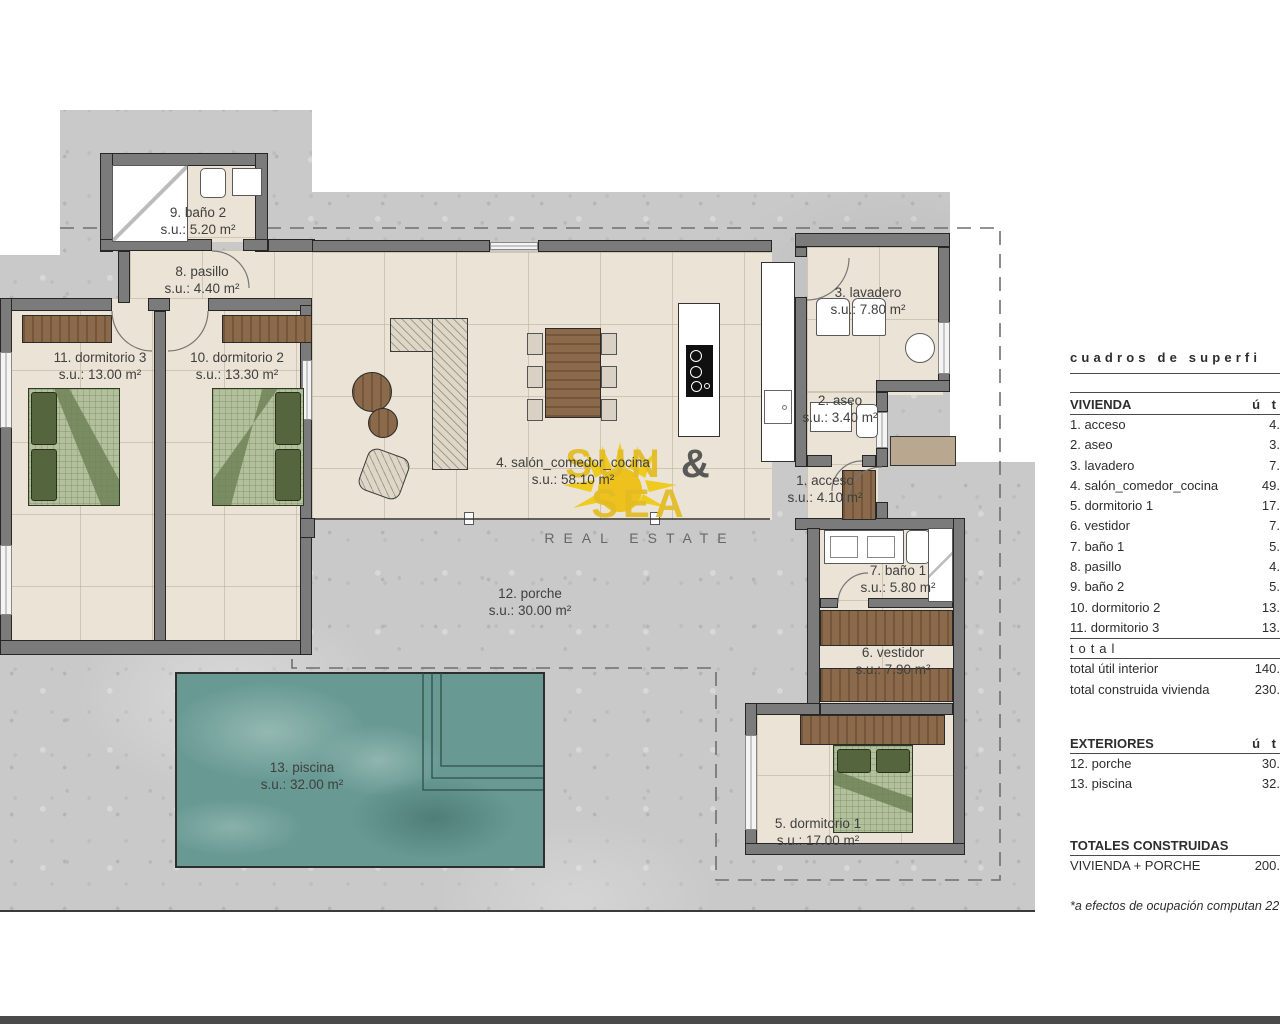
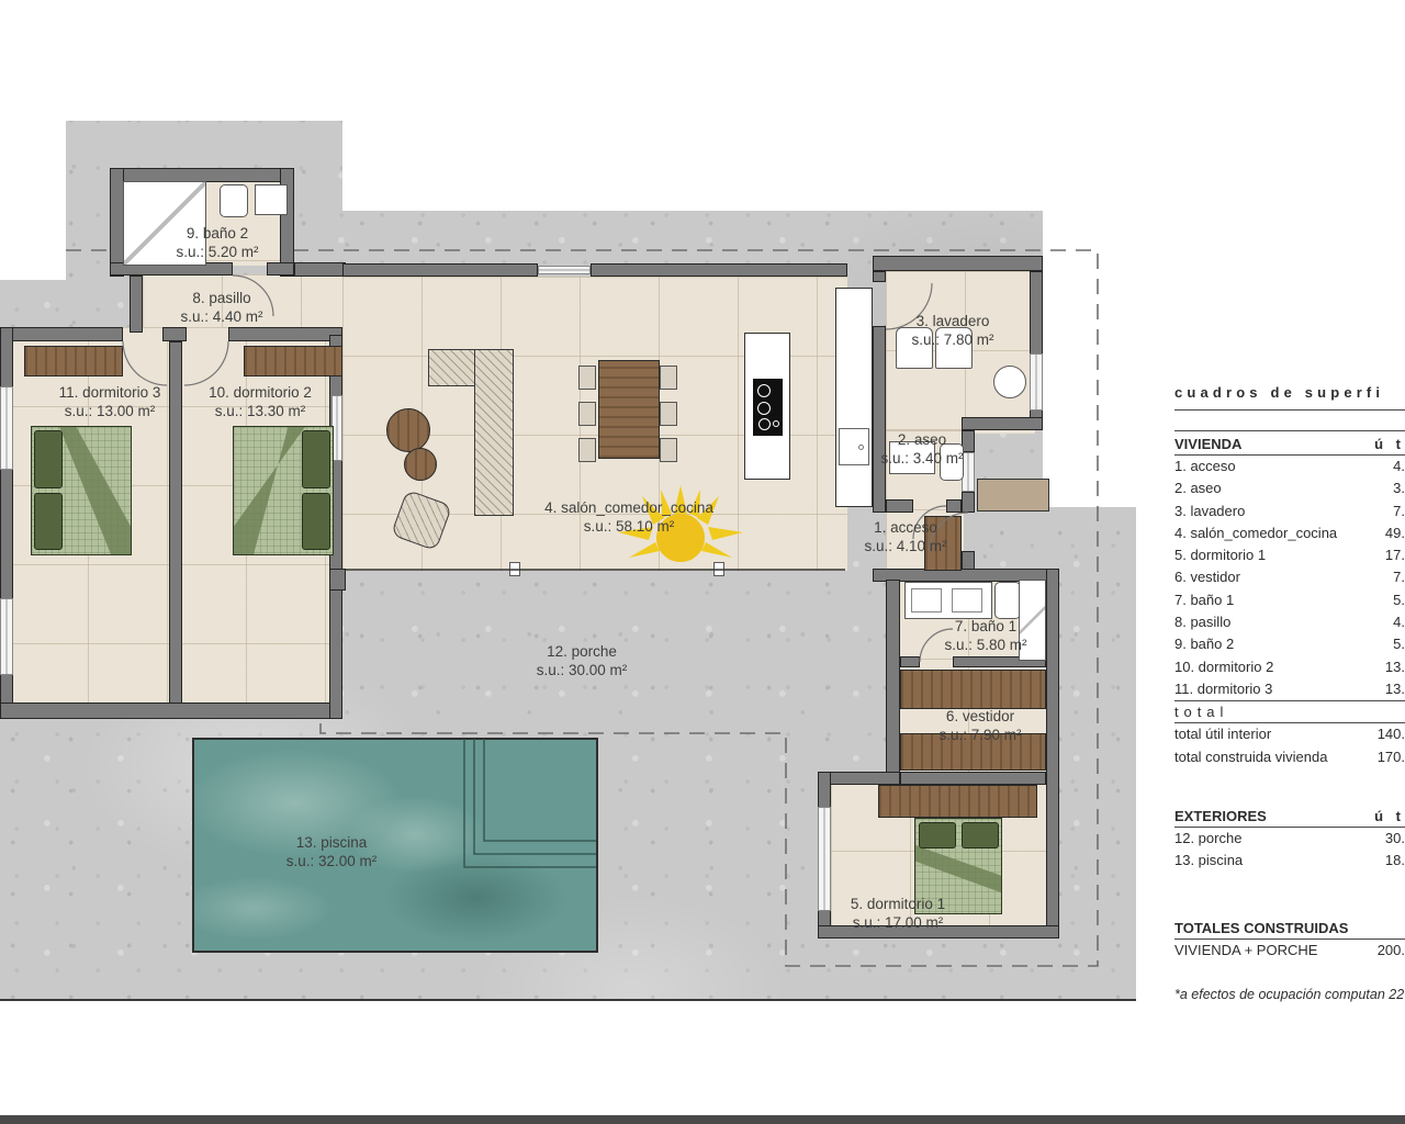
- SUN & SEA
- REAL ESTATE
  1. acceso
  s.u.: 4.10 m²
  2. aseo
  s.u.: 3.40 m²
  3. lavadero
  s.u.: 7.80 m²
  4. salón_comedor_cocina
  s.u.: 58.10 m²
  5. dormitorio 1
  s.u.: 17.00 m²
  6. vestidor
  s.u.: 7.90 m²
  7. baño 1
  s.u.: 5.80 m²
  8. pasillo
  s.u.: 4.40 m²
  9. baño 2
  s.u.: 5.20 m²
  10. dormitorio 2
  s.u.: 13.30 m²
  11. dormitorio 3
  s.u.: 13.00 m²
  12. porche
  s.u.: 30.00 m²
  13. piscina
  s.u.: 32.00 m²
  cuadros de superfi
  VIVIENDA
  ú t
  1. acceso
  4.
  2. aseo
  3.
  3. lavadero
  7.
  4. salón_comedor_cocina
  49.
  5. dormitorio 1
  17.
  6. vestidor
  7.
  7. baño 1
  5.
  8. pasillo
  4.
  9. baño 2
  5.
  10. dormitorio 2
  13.
  11. dormitorio 3
  13.
  total
  total útil interior
  140.
  total construida vivienda
- 230.
+ 170.
  EXTERIORES
  ú t
  12. porche
  30.
  13. piscina
- 32.
+ 18.
  TOTALES CONSTRUIDAS
  VIVIENDA + PORCHE
  200.
  *a efectos de ocupación computan 22
